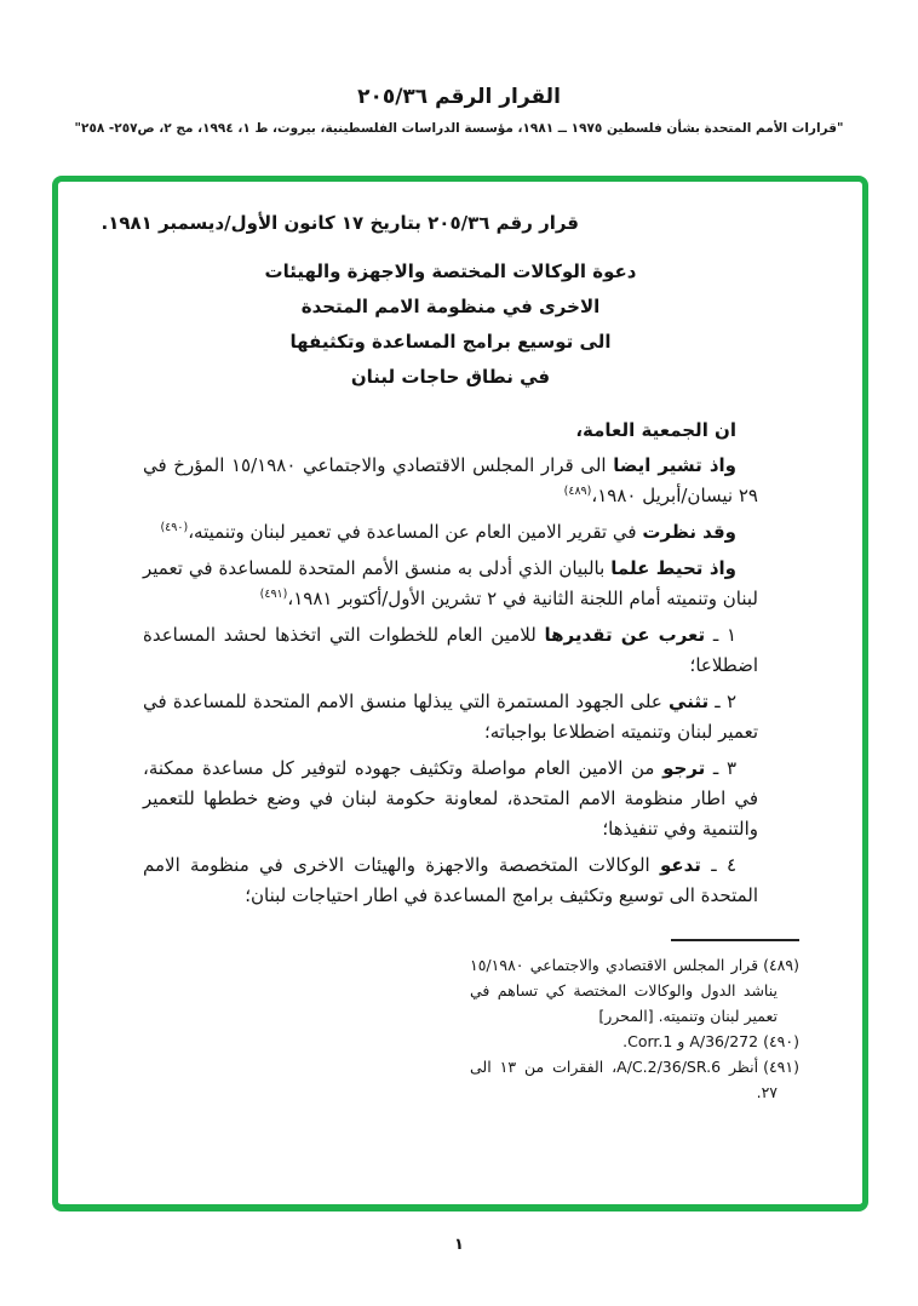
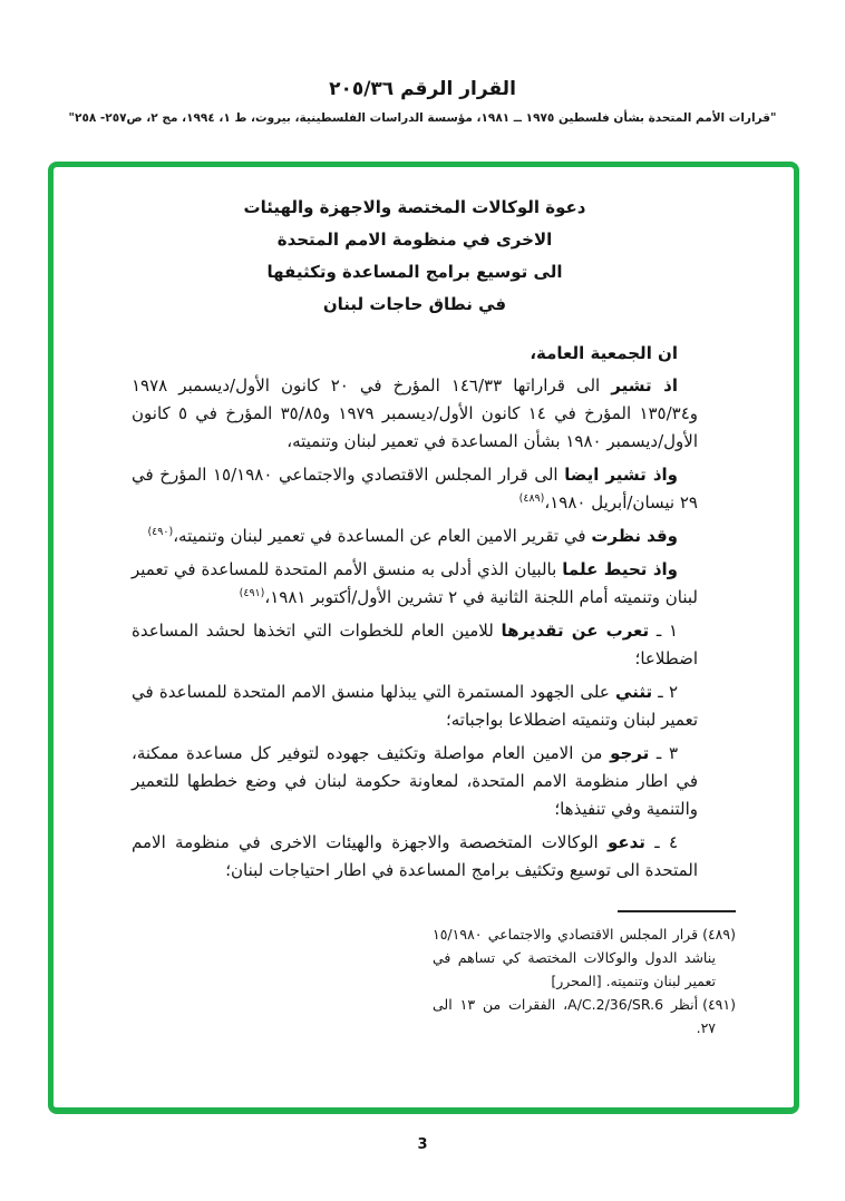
  القرار الرقم ٢٠٥/٣٦
  "قرارات الأمم المتحدة بشأن فلسطين ١٩٧٥ ــ ١٩٨١، مؤسسة الدراسات الفلسطينية، بيروت، ط ١، ١٩٩٤، مج ٢، ص٢٥٧- ٢٥٨"
- قرار رقم ٢٠٥/٣٦ بتاريخ ١٧ كانون الأول/ديسمبر ١٩٨١.
  دعوة الوكالات المختصة والاجهزة والهيئات
  الاخرى في منظومة الامم المتحدة
  الى توسيع برامج المساعدة وتكثيفها
  في نطاق حاجات لبنان
  ان الجمعية العامة،
+ اذ تشير الى قراراتها ١٤٦/٣٣ المؤرخ في ٢٠ كانون الأول/ديسمبر ١٩٧٨ و١٣٥/٣٤ المؤرخ في ١٤ كانون الأول/ديسمبر ١٩٧٩ و٣٥/٨٥ المؤرخ في ٥ كانون الأول/ديسمبر ١٩٨٠ بشأن المساعدة في تعمير لبنان وتنميته،
  واذ تشير ايضا الى قرار المجلس الاقتصادي والاجتماعي ١٥/١٩٨٠ المؤرخ في ٢٩ نيسان/أبريل ١٩٨٠،(٤٨٩)
  وقد نظرت في تقرير الامين العام عن المساعدة في تعمير لبنان وتنميته،(٤٩٠)
  واذ تحيط علما بالبيان الذي أدلى به منسق الأمم المتحدة للمساعدة في تعمير لبنان وتنميته أمام اللجنة الثانية في ٢ تشرين الأول/أكتوبر ١٩٨١،(٤٩١)
  ١ ـ تعرب عن تقديرها للامين العام للخطوات التي اتخذها لحشد المساعدة اضطلاعا؛
  ٢ ـ تثني على الجهود المستمرة التي يبذلها منسق الامم المتحدة للمساعدة في تعمير لبنان وتنميته اضطلاعا بواجباته؛
  ٣ ـ ترجو من الامين العام مواصلة وتكثيف جهوده لتوفير كل مساعدة ممكنة، في اطار منظومة الامم المتحدة، لمعاونة حكومة لبنان في وضع خططها للتعمير والتنمية وفي تنفيذها؛
  ٤ ـ تدعو الوكالات المتخصصة والاجهزة والهيئات الاخرى في منظومة الامم المتحدة الى توسيع وتكثيف برامج المساعدة في اطار احتياجات لبنان؛
  (٤٨٩)قرار المجلس الاقتصادي والاجتماعي ١٥/١٩٨٠ يناشد الدول والوكالات المختصة كي تساهم في تعمير لبنان وتنميته. [المحرر]
- (٤٩٠)A/36/272 و Corr.1.
  (٤٩١)أنظر A/C.2/36/SR.6، الفقرات من ١٣ الى ٢٧.
- ١
+ 3
